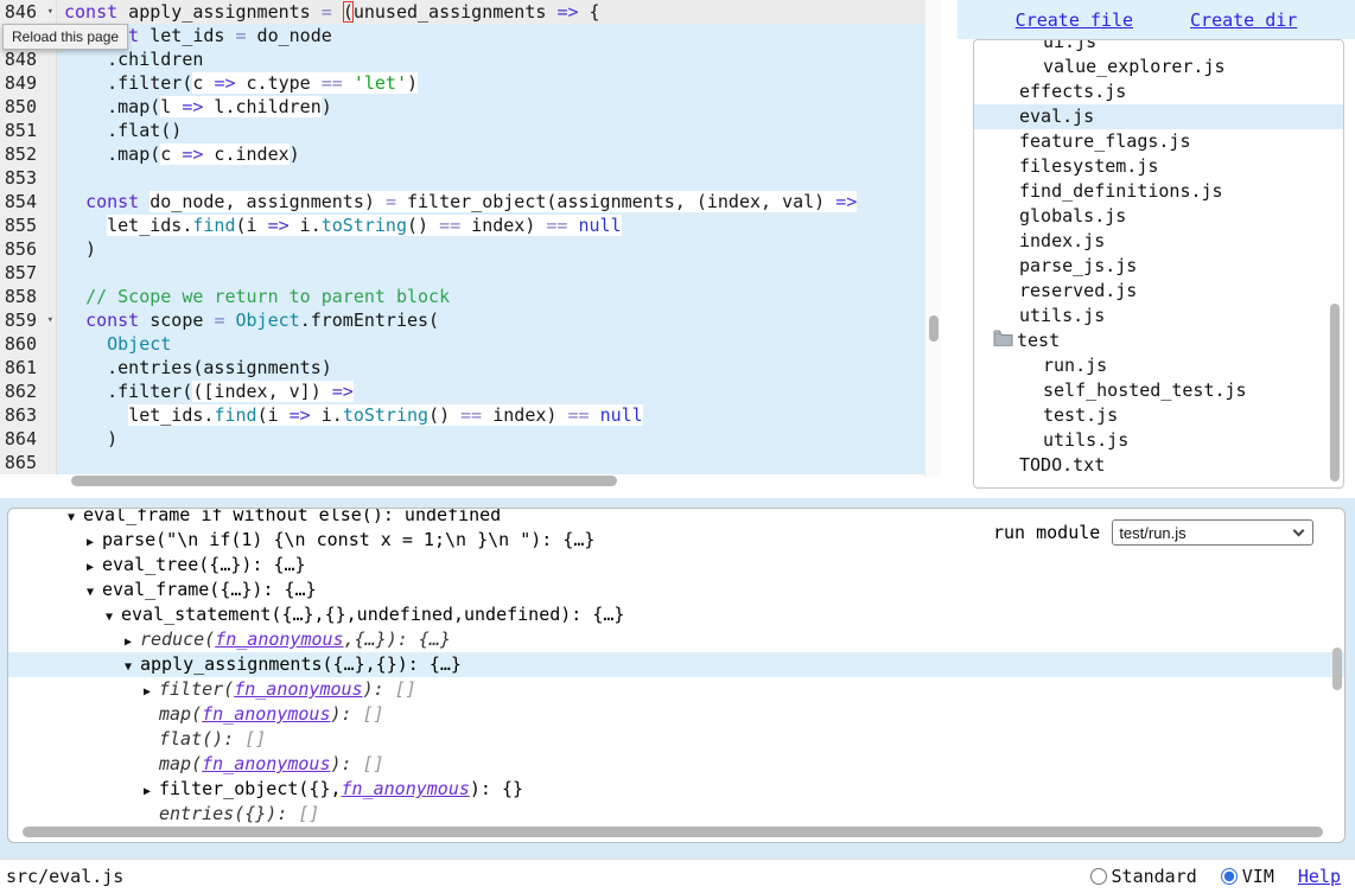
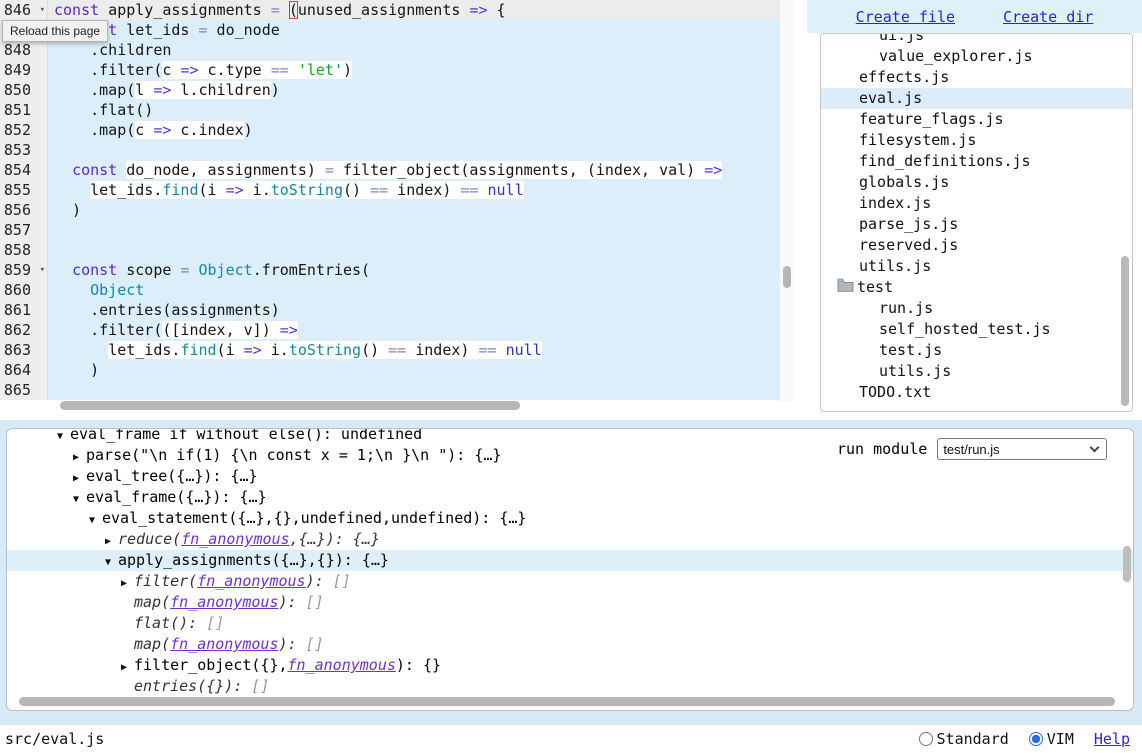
  846
  ▾
  const apply_assignments = (unused_assignments => {
  t let_ids = do_node
  848
  .children
  849
  .filter(c => c.type == 'let')
  850
  .map(l => l.children)
  851
  .flat()
  852
  .map(c => c.index)
  853
  854
  const do_node, assignments) = filter_object(assignments, (index, val) =>
  855
  let_ids.find(i => i.toString() == index) == null
  856
  )
  857
  858
- // Scope we return to parent block
  859
  ▾
  const scope = Object.fromEntries(
  860
  Object
  861
  .entries(assignments)
  862
  .filter(([index, v]) =>
  863
  let_ids.find(i => i.toString() == index) == null
  864
  )
  865
  Reload this page
  Create file
  Create dir
  ui.js
  value_explorer.js
  effects.js
  eval.js
  feature_flags.js
  filesystem.js
  find_definitions.js
  globals.js
  index.js
  parse_js.js
  reserved.js
  utils.js
  test
  run.js
  self_hosted_test.js
  test.js
  utils.js
  TODO.txt
  ▼ eval_frame if without else(): undefined
  ▶ parse("\n if(1) {\n const x = 1;\n }\n "): {…}
  ▶ eval_tree({…}): {…}
  ▼ eval_frame({…}): {…}
  ▼ eval_statement({…},{},undefined,undefined): {…}
  ▶ reduce(fn_anonymous,{…}): {…}
  ▼ apply_assignments({…},{}): {…}
  ▶ filter(fn_anonymous): []
  map(fn_anonymous): []
  flat(): []
  map(fn_anonymous): []
  ▶ filter_object({},fn_anonymous): {}
  entries({}): []
  run module
  test/run.js
  src/eval.js
  Standard
  VIM
  Help
